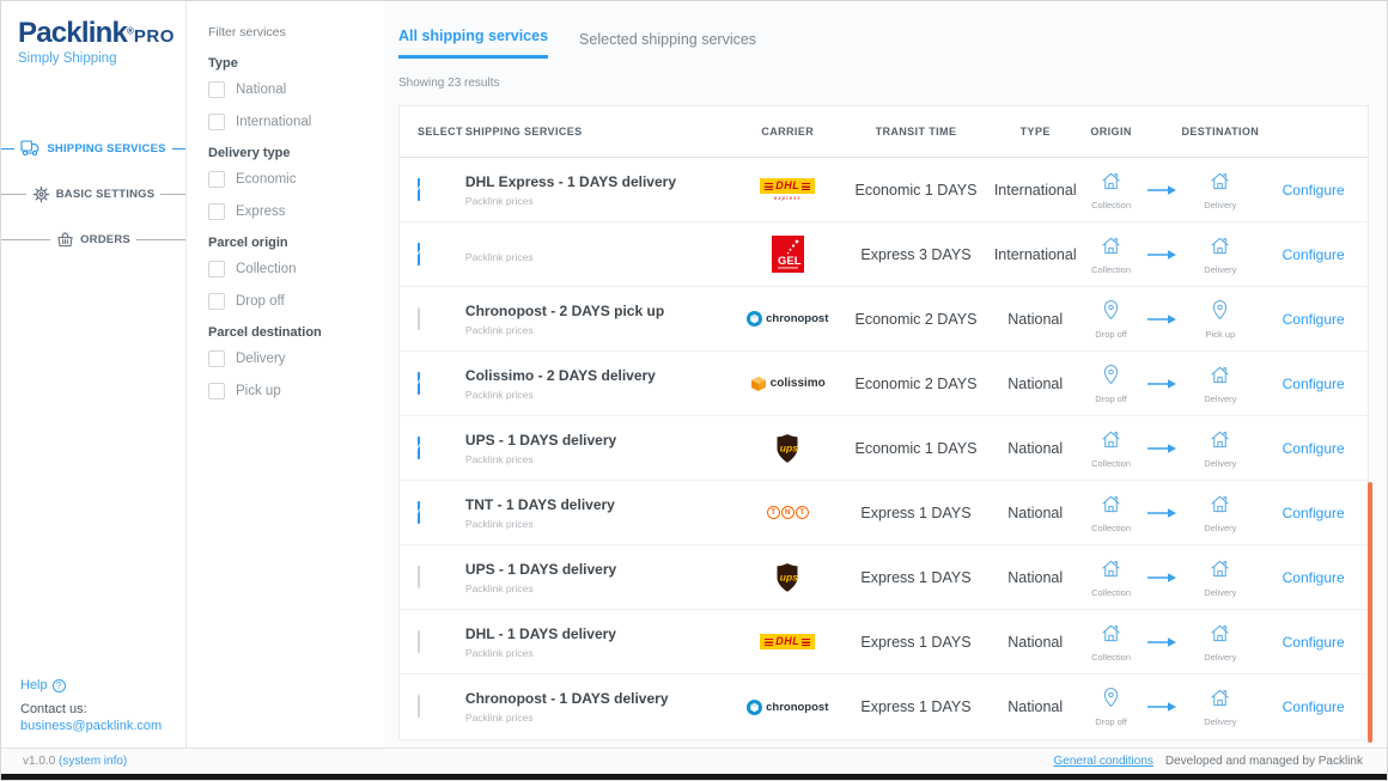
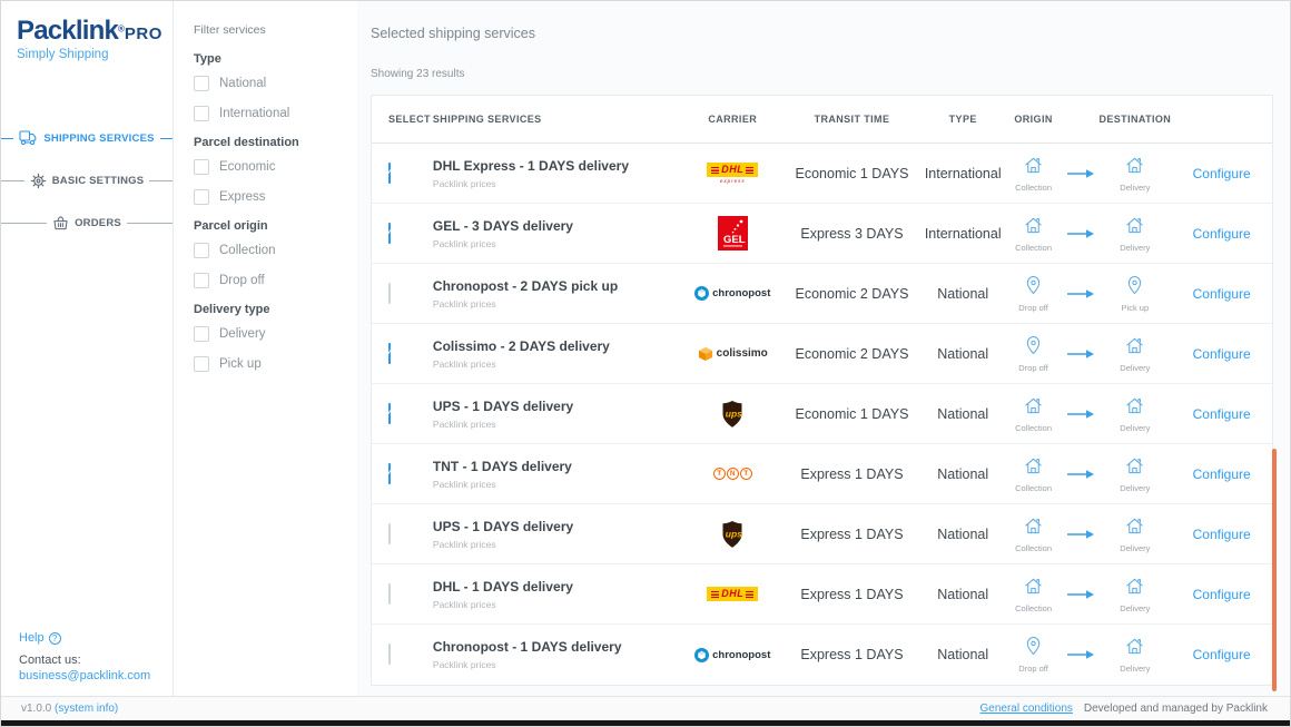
  Packlink®PRO
  Simply Shipping
  SHIPPING SERVICES
  BASIC SETTINGS
  ORDERS
  Help
  ?
  Contact us:
  business@packlink.com
  Filter services
  Type
  National
  International
- Delivery type
+ Parcel destination
  Economic
  Express
  Parcel origin
  Collection
  Drop off
- Parcel destination
+ Delivery type
  Delivery
  Pick up
- All shipping services
  Selected shipping services
  Showing 23 results
  SELECT
  SHIPPING SERVICES
  CARRIER
  TRANSIT TIME
  TYPE
  ORIGIN
  DESTINATION
  DHL Express - 1 DAYS delivery
  Packlink prices
  DHL
  Economic 1 DAYS
  International
  Collection
  Delivery
  Configure
+ GEL - 3 DAYS delivery
  Packlink prices
  GEL
  Express 3 DAYS
  International
  Collection
  Delivery
  Configure
  Chronopost - 2 DAYS pick up
  Packlink prices
  chronopost
  Economic 2 DAYS
  National
  Drop off
  Pick up
  Configure
  Colissimo - 2 DAYS delivery
  Packlink prices
  colissimo
  Economic 2 DAYS
  National
  Drop off
  Delivery
  Configure
  UPS - 1 DAYS delivery
  Packlink prices
  ups
  Economic 1 DAYS
  National
  Collection
  Delivery
  Configure
  TNT - 1 DAYS delivery
  Packlink prices
  Express 1 DAYS
  National
  Collection
  Delivery
  Configure
  UPS - 1 DAYS delivery
  Packlink prices
  ups
  Express 1 DAYS
  National
  Collection
  Delivery
  Configure
  DHL - 1 DAYS delivery
  Packlink prices
  DHL
  Express 1 DAYS
  National
  Collection
  Delivery
  Configure
  Chronopost - 1 DAYS delivery
  Packlink prices
  chronopost
  Express 1 DAYS
  National
  Drop off
  Delivery
  Configure
  v1.0.0 (system info)
  General conditions
  Developed and managed by Packlink
